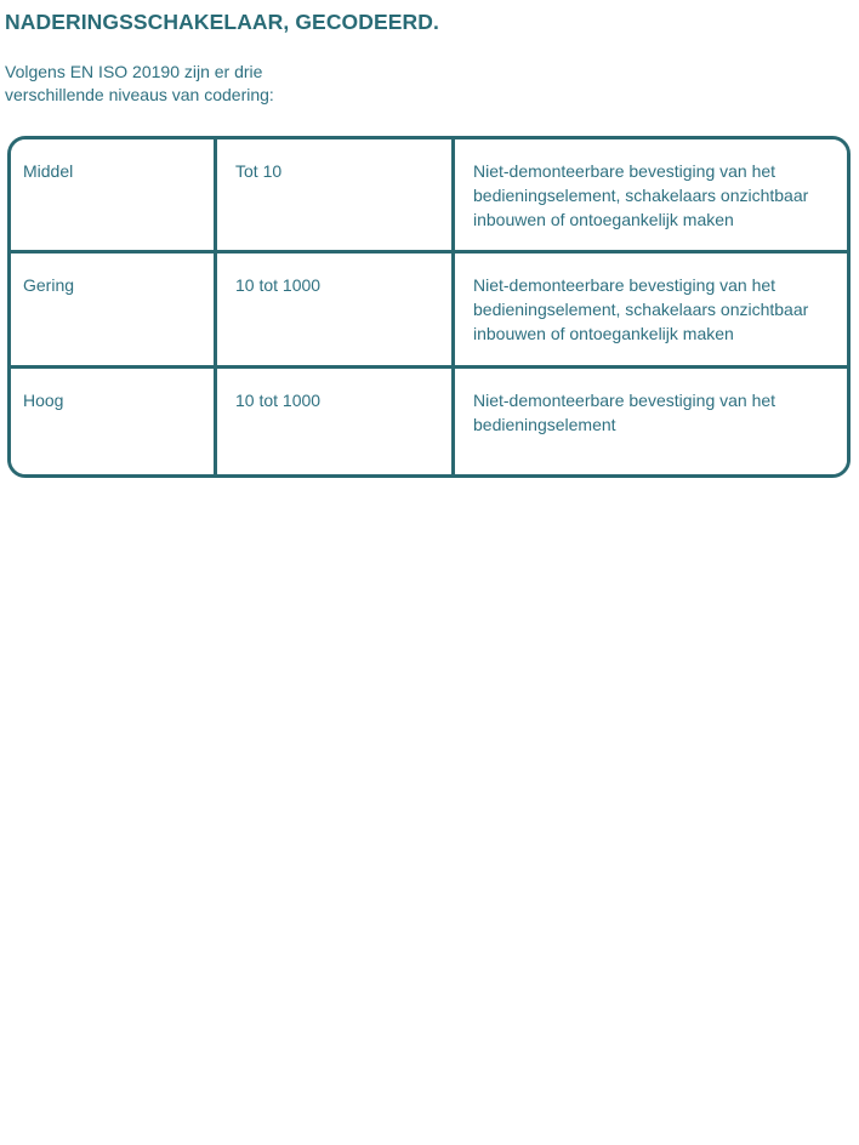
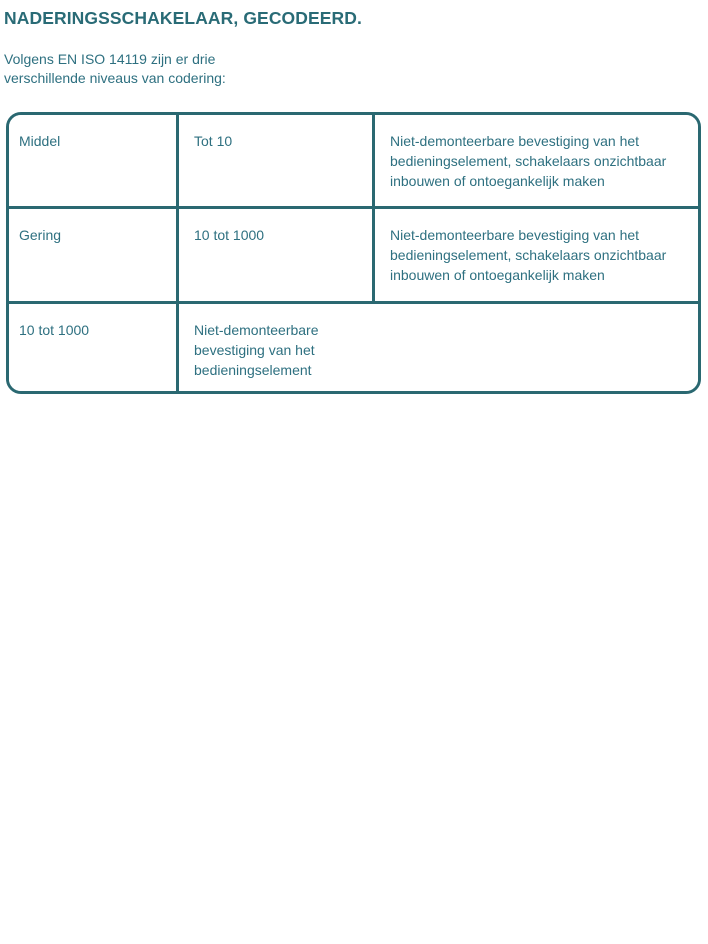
  NADERINGSSCHAKELAAR, GECODEERD.
- Volgens EN ISO 20190 zijn er drie
+ Volgens EN ISO 14119 zijn er drie
  verschillende niveaus van codering:
  Middel
  Tot 10
  Niet-demonteerbare bevestiging van het bedieningselement, schakelaars onzichtbaar inbouwen of ontoegankelijk maken
  Gering
  10 tot 1000
  Niet-demonteerbare bevestiging van het bedieningselement, schakelaars onzichtbaar inbouwen of ontoegankelijk maken
- Hoog
  10 tot 1000
  Niet-demonteerbare bevestiging van het bedieningselement
